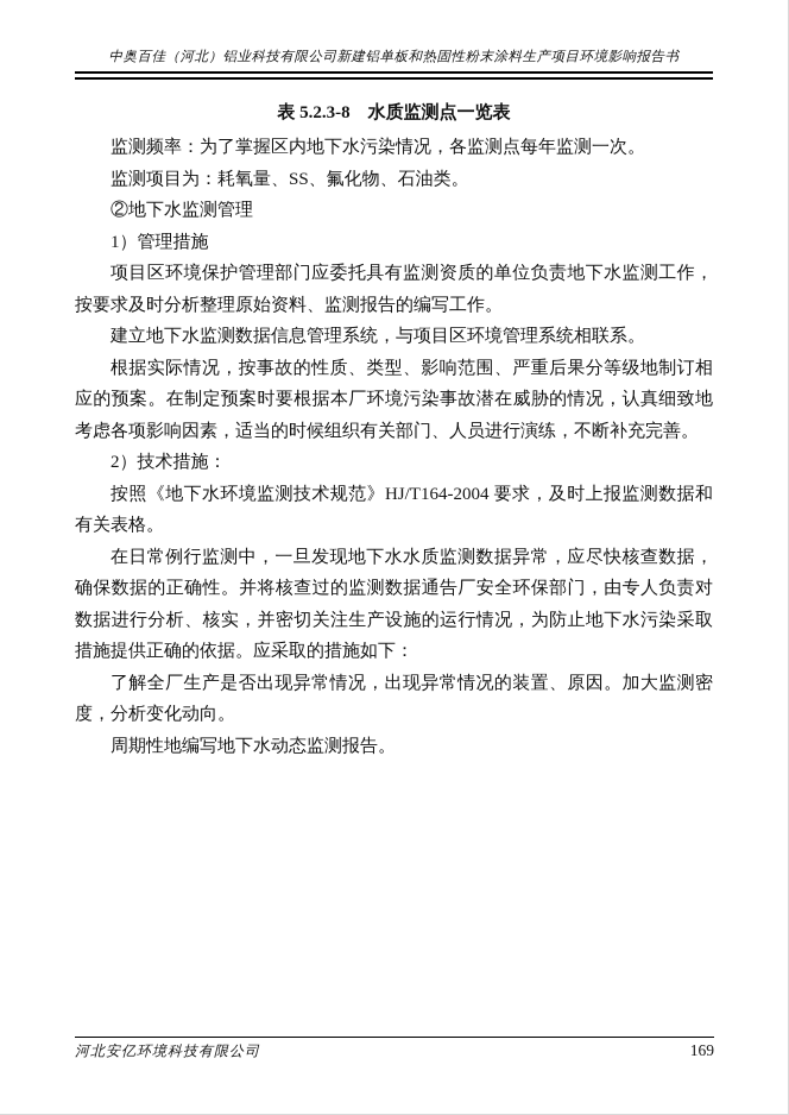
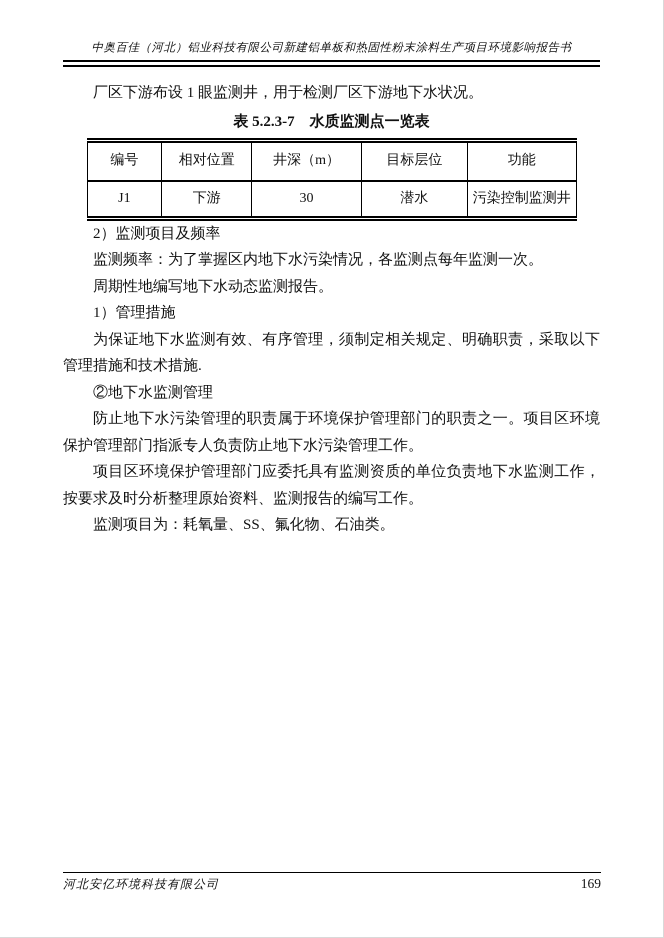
  中奥百佳（河北）铝业科技有限公司新建铝单板和热固性粉末涂料生产项目环境影响报告书
+ 厂区下游布设 1 眼监测井，用于检测厂区下游地下水状况。
- 表 5.2.3-8 水质监测点一览表
+ 表 5.2.3-7 水质监测点一览表
+ 编号	相对位置	井深（m）	目标层位	功能
+ J1	下游	30	潜水	污染控制监测井
+ 2）监测项目及频率
  监测频率：为了掌握区内地下水污染情况，各监测点每年监测一次。
- 监测项目为：耗氧量、SS、氟化物、石油类。
+ 周期性地编写地下水动态监测报告。
- ②地下水监测管理
+ 1）管理措施
+ 为保证地下水监测有效、有序管理，须制定相关规定、明确职责，采取以下管理措施和技术措施.
- 1）管理措施
+ ②地下水监测管理
+ 防止地下水污染管理的职责属于环境保护管理部门的职责之一。项目区环境保护管理部门指派专人负责防止地下水污染管理工作。
  项目区环境保护管理部门应委托具有监测资质的单位负责地下水监测工作，按要求及时分析整理原始资料、监测报告的编写工作。
- 建立地下水监测数据信息管理系统，与项目区环境管理系统相联系。
- 根据实际情况，按事故的性质、类型、影响范围、严重后果分等级地制订相应的预案。在制定预案时要根据本厂环境污染事故潜在威胁的情况，认真细致地考虑各项影响因素，适当的时候组织有关部门、人员进行演练，不断补充完善。
- 2）技术措施：
- 按照《地下水环境监测技术规范》HJ/T164-2004 要求，及时上报监测数据和有关表格。
- 在日常例行监测中，一旦发现地下水水质监测数据异常，应尽快核查数据，确保数据的正确性。并将核查过的监测数据通告厂安全环保部门，由专人负责对数据进行分析、核实，并密切关注生产设施的运行情况，为防止地下水污染采取措施提供正确的依据。应采取的措施如下：
- 了解全厂生产是否出现异常情况，出现异常情况的装置、原因。加大监测密度，分析变化动向。
- 周期性地编写地下水动态监测报告。
+ 监测项目为：耗氧量、SS、氟化物、石油类。
  河北安亿环境科技有限公司
  169
